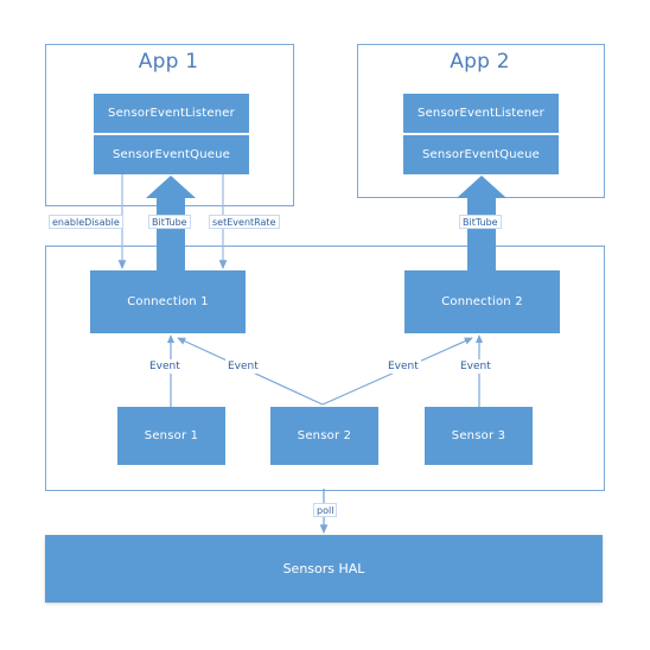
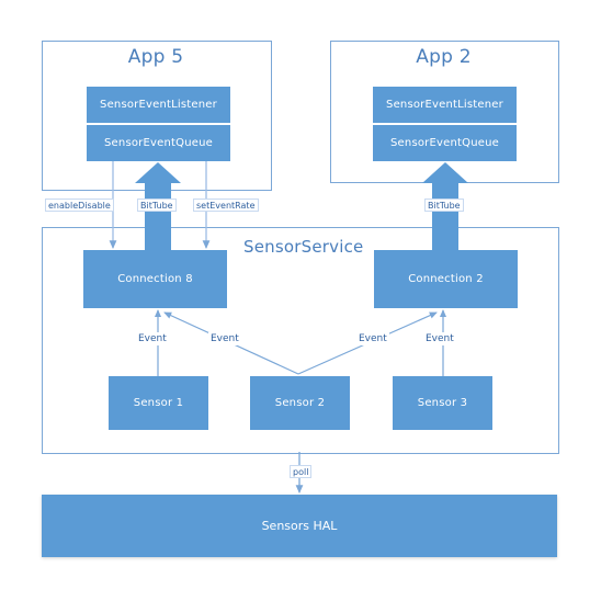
- App 1
+ App 5
  SensorEventListener
  SensorEventQueue
  App 2
  SensorEventListener
  SensorEventQueue
+ SensorService
- Connection 1
+ Connection 8
  Connection 2
  Sensor 1
  Sensor 2
  Sensor 3
  enableDisable
  BitTube
  setEventRate
  BitTube
  Event
  Event
  Event
  Event
  poll
  Sensors HAL
